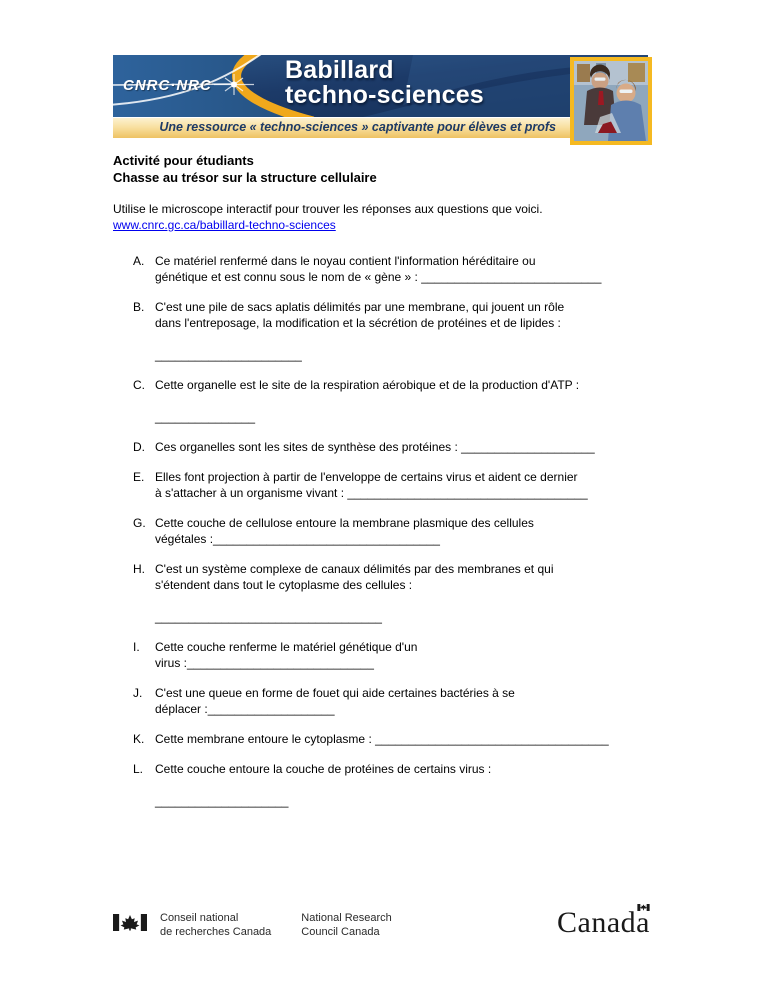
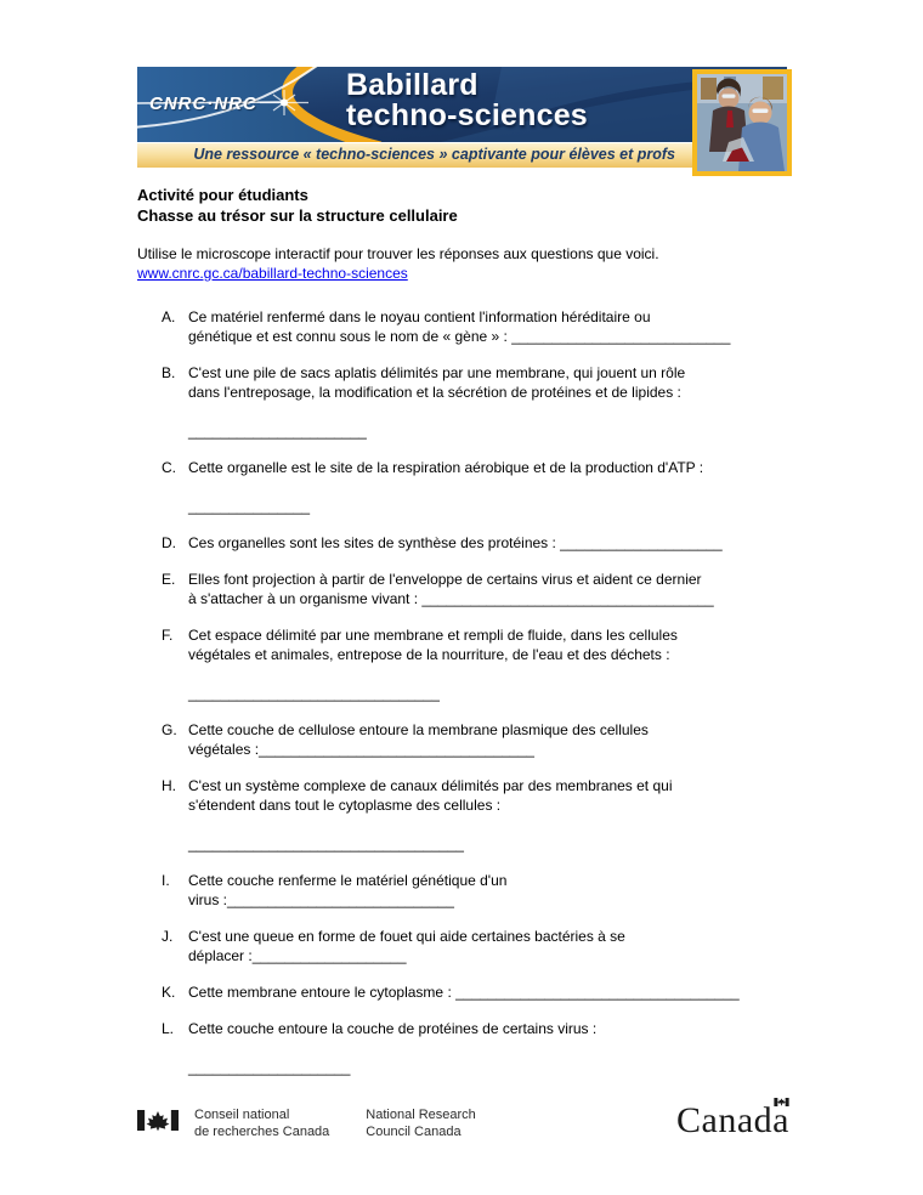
  CNRC·NRC
  Babillard
  techno-sciences
  Une ressource « techno-sciences » captivante pour élèves et profs
  Activité pour étudiants
  Chasse au trésor sur la structure cellulaire
  Utilise le microscope interactif pour trouver les réponses aux questions que voici.
  www.cnrc.gc.ca/babillard-techno-sciences
  A.
  Ce matériel renfermé dans le noyau contient l'information héréditaire ou
  génétique et est connu sous le nom de « gène » : ___________________________
  B.
  C'est une pile de sacs aplatis délimités par une membrane, qui jouent un rôle
  dans l'entreposage, la modification et la sécrétion de protéines et de lipides :
  ______________________
  C.
  Cette organelle est le site de la respiration aérobique et de la production d'ATP :
  _______________
  D.
  Ces organelles sont les sites de synthèse des protéines : ____________________
  E.
  Elles font projection à partir de l'enveloppe de certains virus et aident ce dernier
  à s'attacher à un organisme vivant : ____________________________________
+ F.
+ Cet espace délimité par une membrane et rempli de fluide, dans les cellules
+ végétales et animales, entrepose de la nourriture, de l'eau et des déchets :
+ _______________________________
  G.
  Cette couche de cellulose entoure la membrane plasmique des cellules
  végétales :__________________________________
  H.
  C'est un système complexe de canaux délimités par des membranes et qui
  s'étendent dans tout le cytoplasme des cellules :
  __________________________________
  I.
  Cette couche renferme le matériel génétique d'un
  virus :____________________________
  J.
  C'est une queue en forme de fouet qui aide certaines bactéries à se
  déplacer :___________________
  K.
  Cette membrane entoure le cytoplasme : ___________________________________
  L.
  Cette couche entoure la couche de protéines de certains virus :
  ____________________
  Conseil national
  de recherches Canada
  National Research
  Council Canada
  Canada
